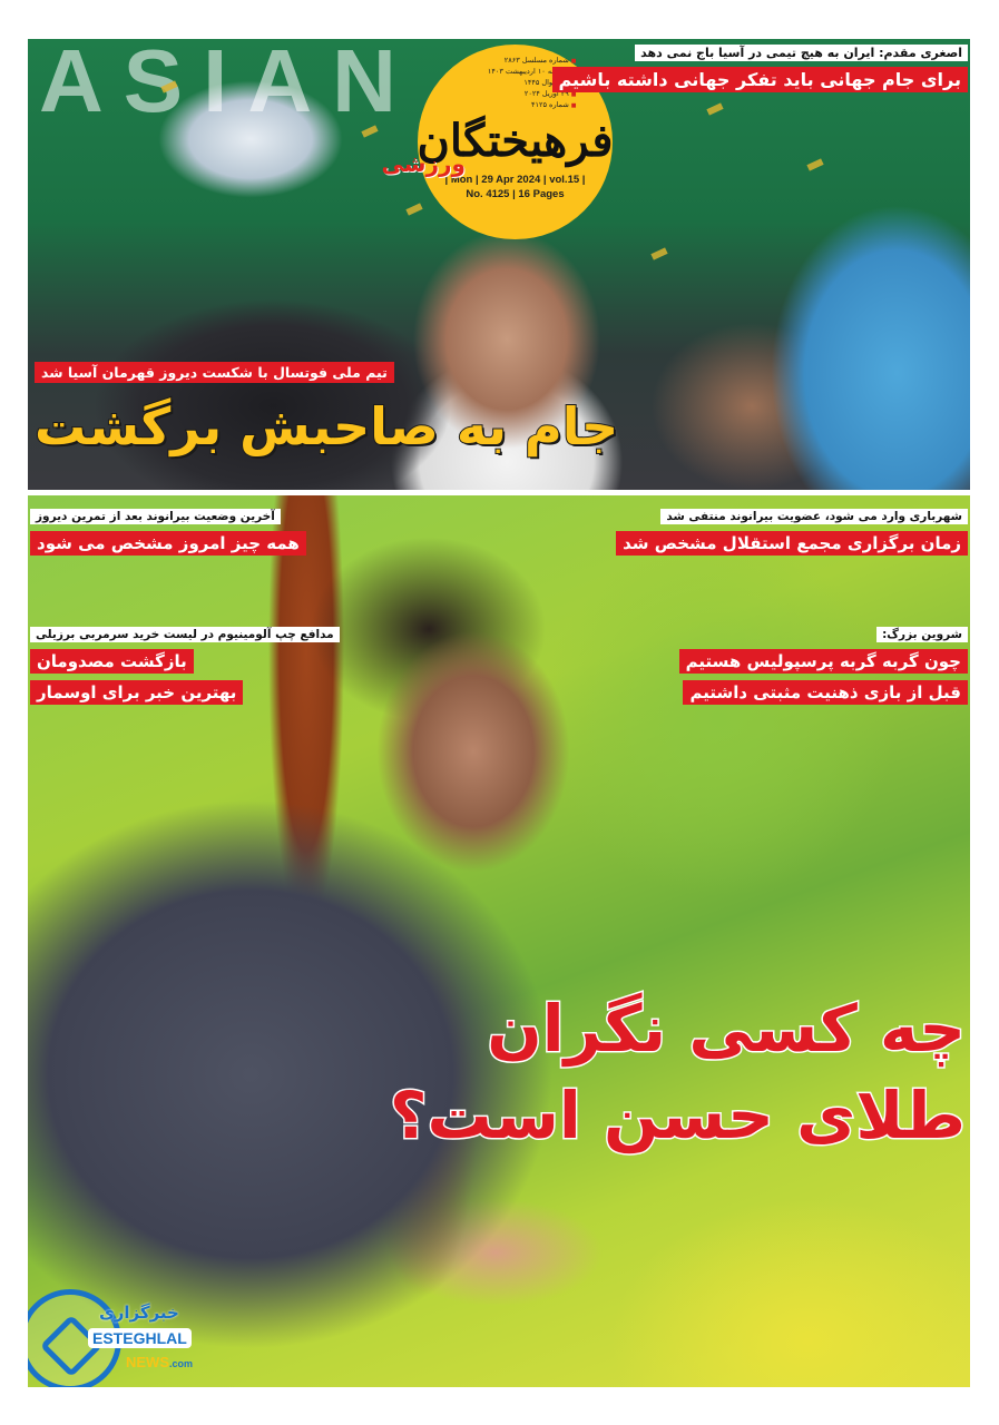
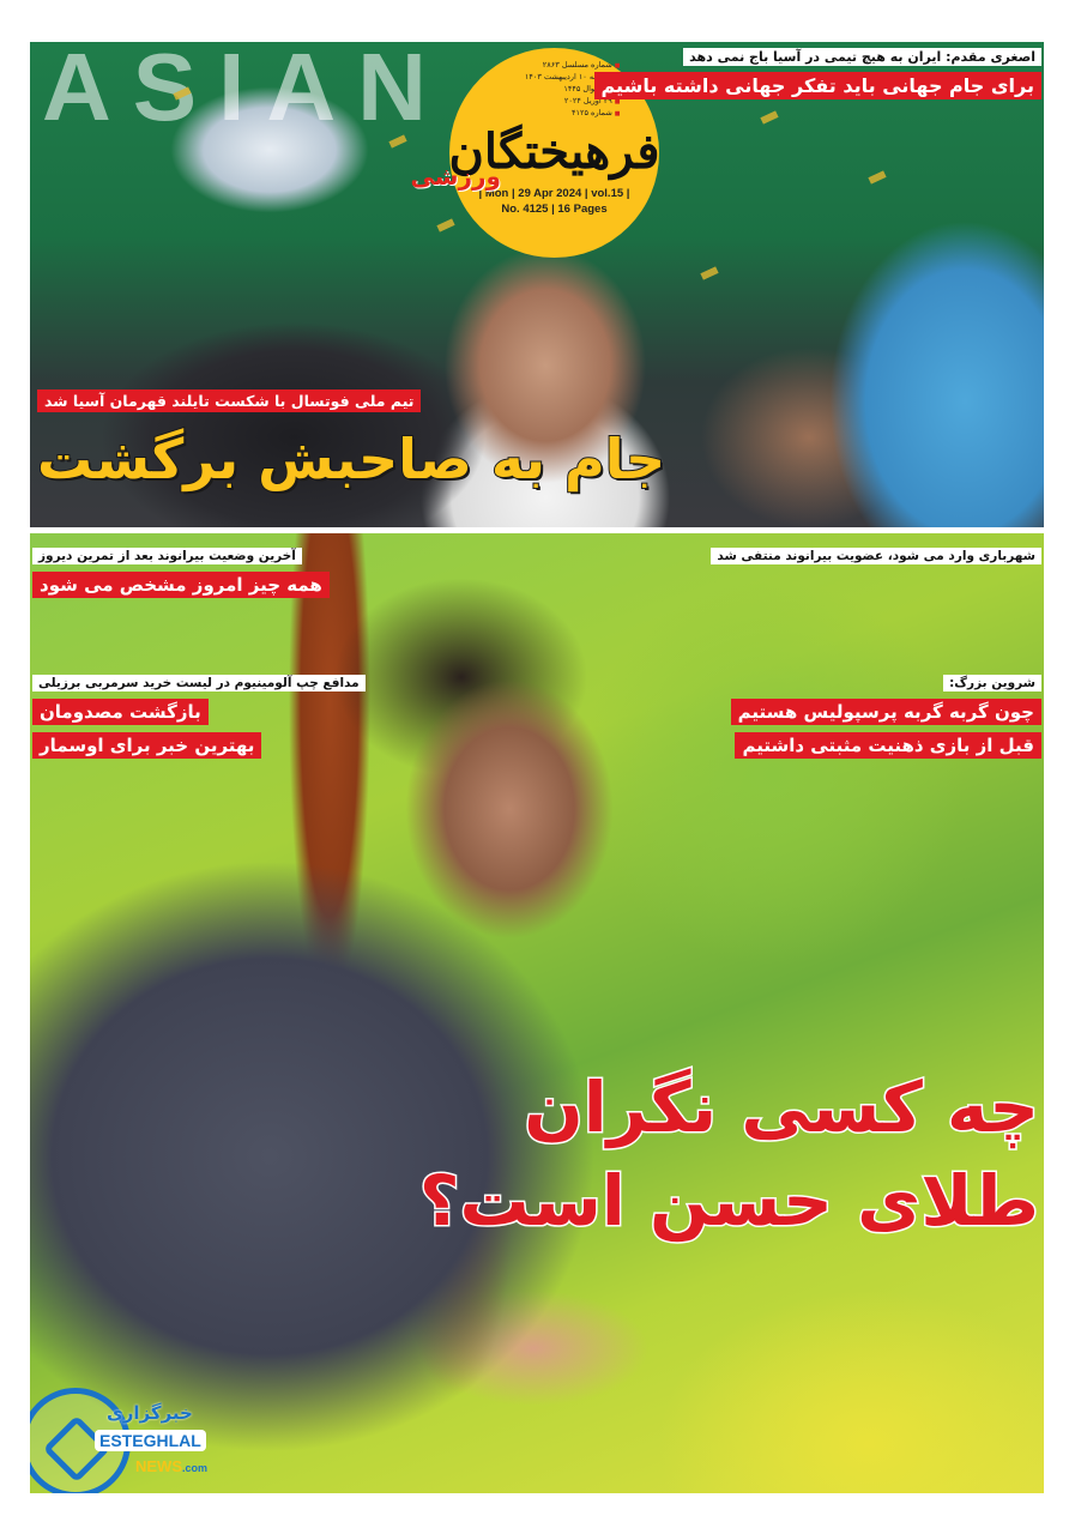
  ASIAN
  شماره مسلسل ۲۸۶۳
  ه ۱۰ اردیبهشت ۱۴۰۳
  ۲۹ آوریل ۲۰۲۴
  شماره ۴۱۲۵
  فرهیختگان
  ورزشی
  | Mon | 29 Apr 2024 | vol.15 |
  No. 4125 | 16 Pages
  اصغری مقدم: ایران به هیچ تیمی در آسیا باج نمی دهد
  برای جام جهانی باید تفکر جهانی داشته باشیم
- تیم ملی فوتسال با شکست دیروز قهرمان آسیا شد
+ تیم ملی فوتسال با شکست تایلند قهرمان آسیا شد
  جام به صاحبش برگشت
  آخرین وضعیت بیرانوند بعد از تمرین دیروز
  همه چیز امروز مشخص می شود
  شهرباری وارد می شود، عضویت بیرانوند منتفی شد
- زمان برگزاری مجمع استقلال مشخص شد
  مدافع چپ آلومینیوم در لیست خرید سرمربی برزیلی
  بازگشت مصدومان
  بهترین خبر برای اوسمار
  شروین بزرگ:
  چون گربه گربه پرسپولیس هستیم
  قبل از بازی ذهنیت مثبتی داشتیم
  چه کسی نگران
  طلای حسن است؟
  خبرگزاری
  ESTEGHLAL
  NEWS.com
